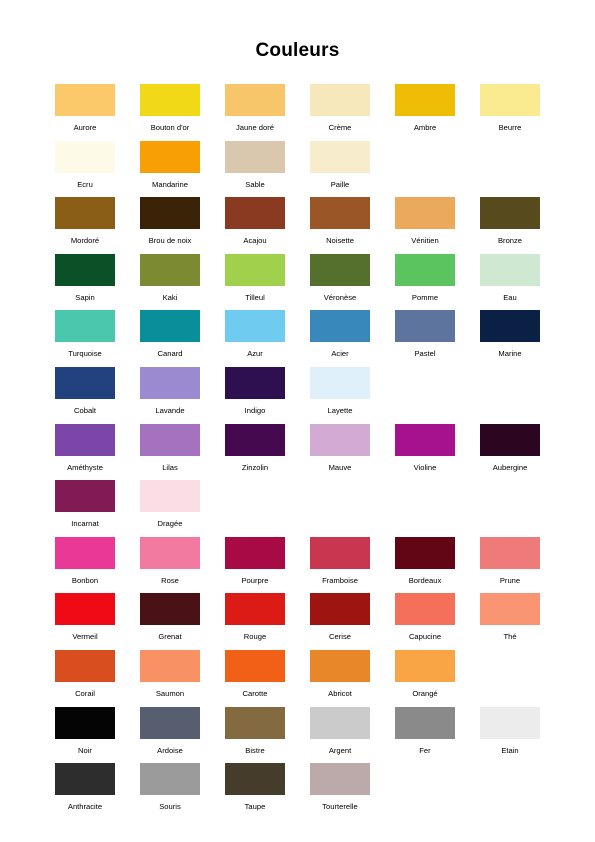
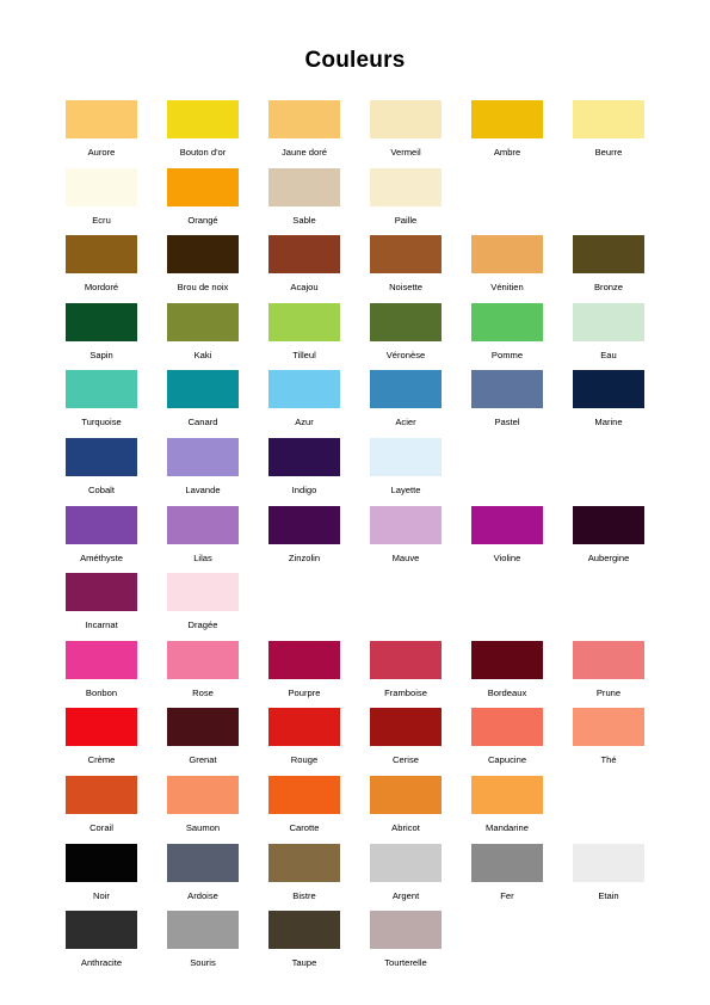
  Couleurs
  Aurore
  Bouton d'or
  Jaune doré
- Crème
+ Vermeil
  Ambre
  Beurre
  Ecru
- Mandarine
+ Orangé
  Sable
  Paille
  Mordoré
  Brou de noix
  Acajou
  Noisette
  Vénitien
  Bronze
  Sapin
  Kaki
  Tilleul
  Véronèse
  Pomme
  Eau
  Turquoise
  Canard
  Azur
  Acier
  Pastel
  Marine
  Cobalt
  Lavande
  Indigo
  Layette
  Améthyste
  Lilas
  Zinzolin
  Mauve
  Violine
  Aubergine
  Incarnat
  Dragée
  Bonbon
  Rose
  Pourpre
  Framboise
  Bordeaux
  Prune
- Vermeil
+ Crème
  Grenat
  Rouge
  Cerise
  Capucine
  Thé
  Corail
  Saumon
  Carotte
  Abricot
- Orangé
+ Mandarine
  Noir
  Ardoise
  Bistre
  Argent
  Fer
  Etain
  Anthracite
  Souris
  Taupe
  Tourterelle
